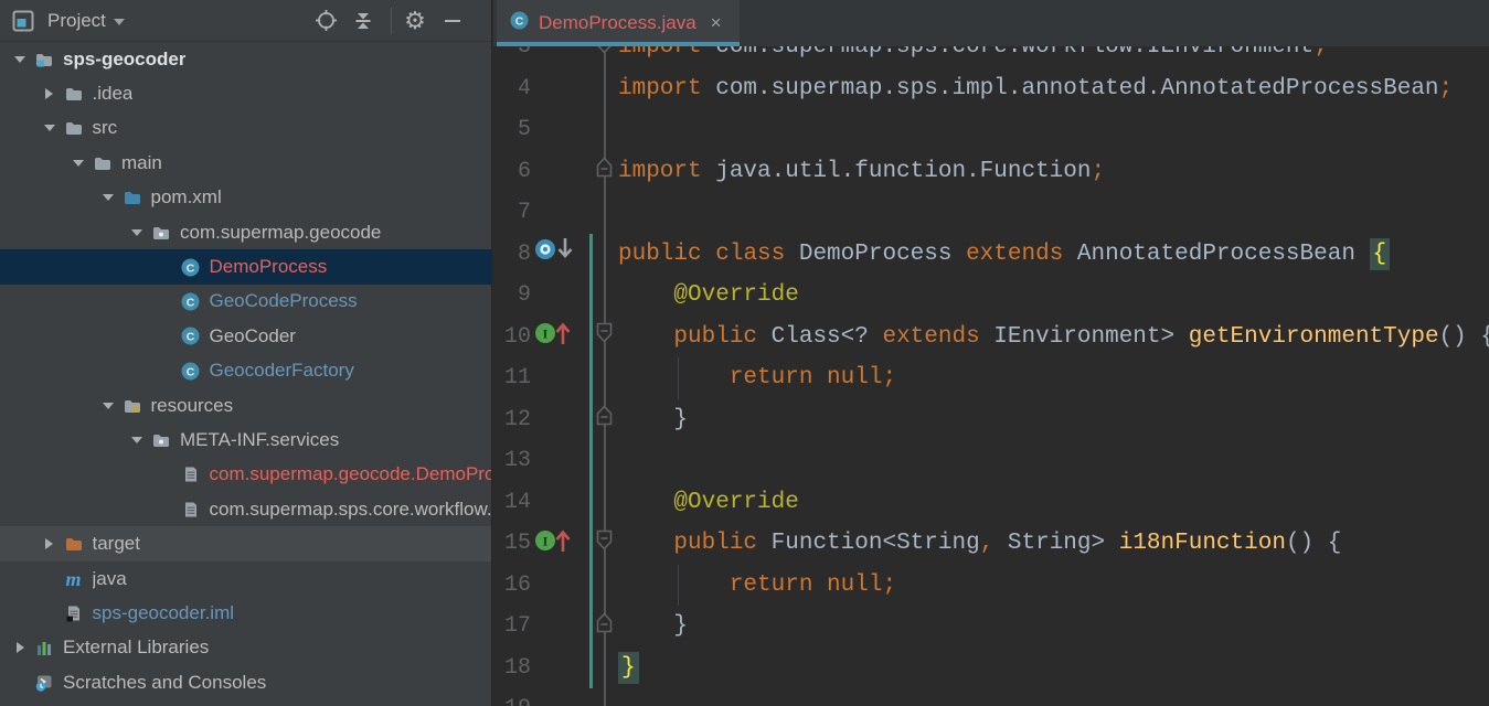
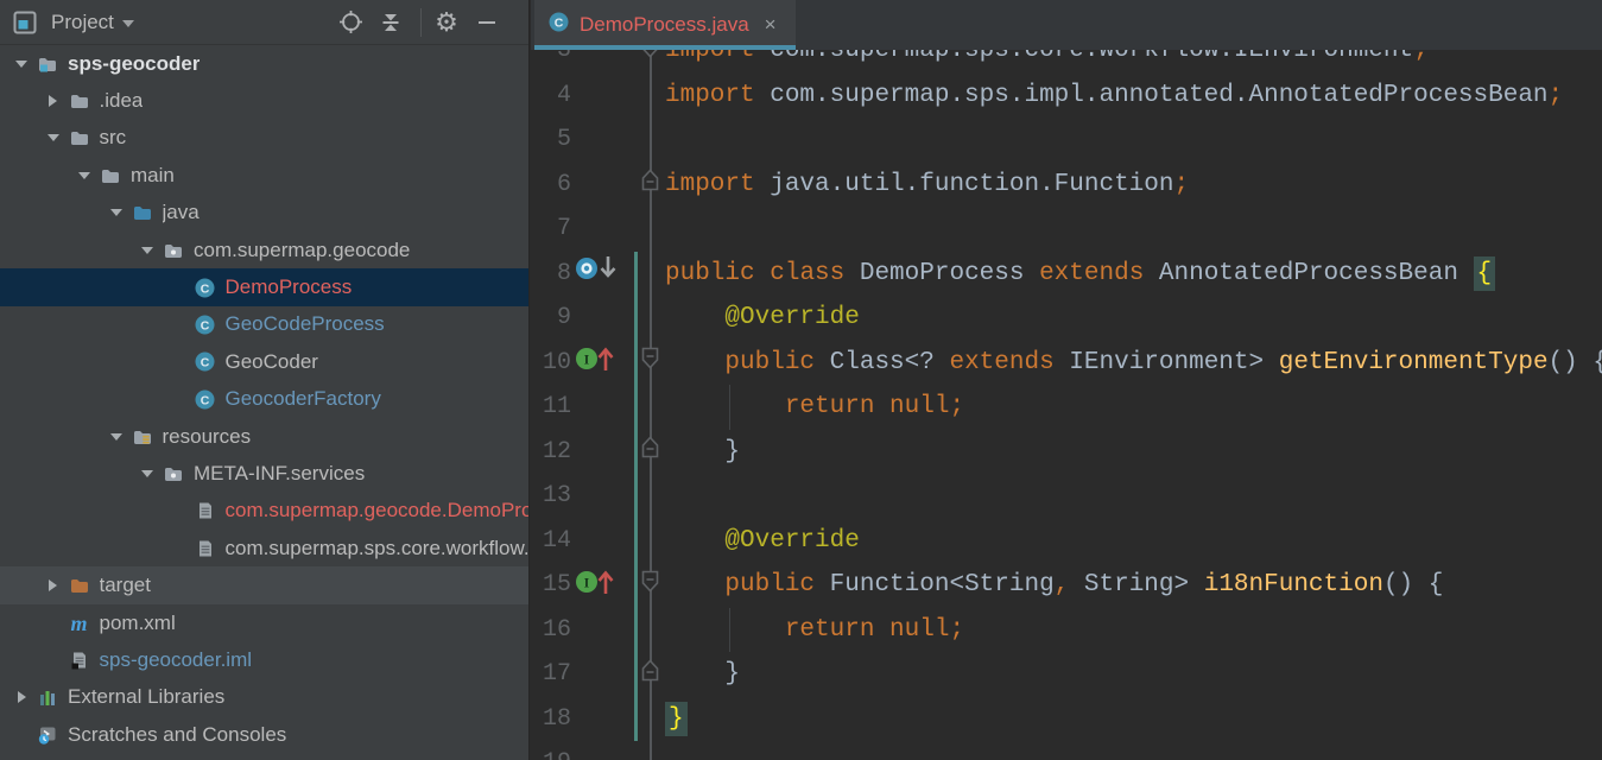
  Project
  ⚙
  sps-geocoder
  .idea
  src
  main
- pom.xml
+ java
  com.supermap.geocode
  C
  DemoProcess
  C
  GeoCodeProcess
  C
  GeoCoder
  C
  GeocoderFactory
  resources
  META-INF.services
  com.supermap.geocode.DemoPro
  com.supermap.sps.core.workflow.
  target
  m
- java
+ pom.xml
  sps-geocoder.iml
  External Libraries
  Scratches and Consoles
  C
  DemoProcess.java
  ×
  3
  import com.supermap.sps.core.workflow.IEnvironment;
  4
  import com.supermap.sps.impl.annotated.AnnotatedProcessBean;
  5
  6
  import java.util.function.Function;
  7
  8
  public class DemoProcess extends AnnotatedProcessBean {
  9
  @Override
  10
  I
  public Class<? extends IEnvironment> getEnvironmentType() {
  11
  return null;
  12
  }
  13
  14
  @Override
  15
  I
  public Function<String, String> i18nFunction() {
  16
  return null;
  17
  }
  18
  }
